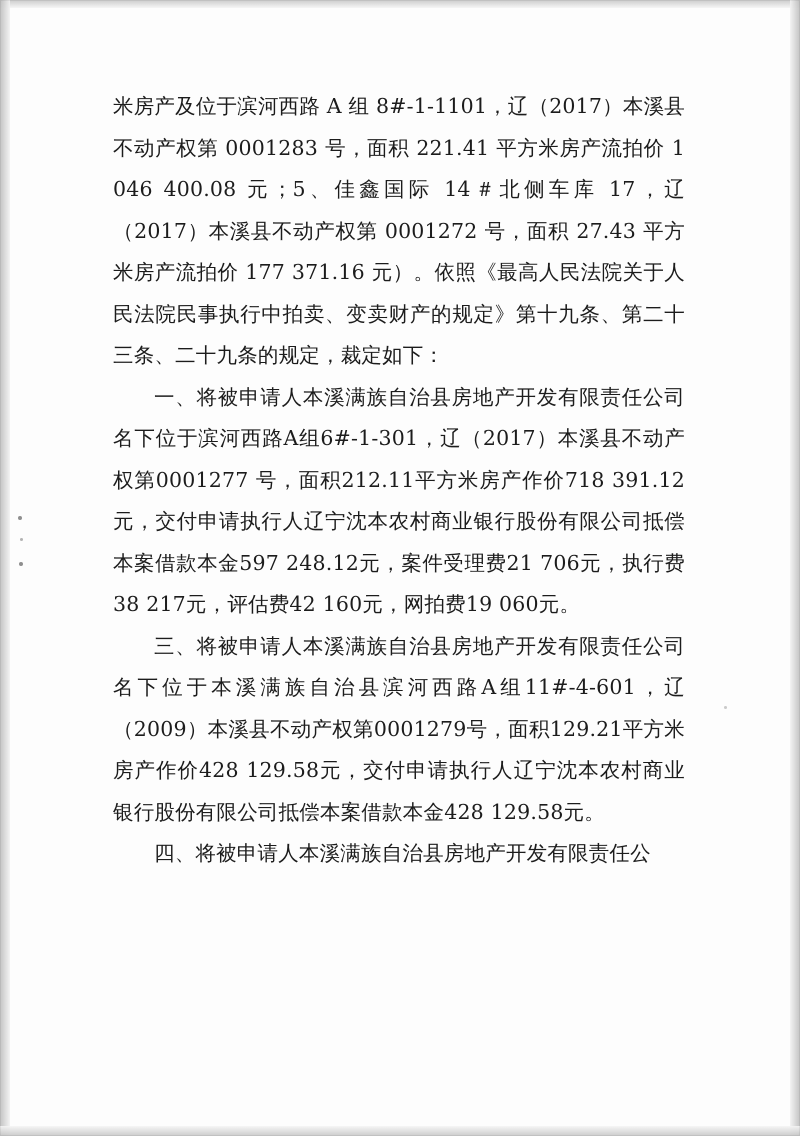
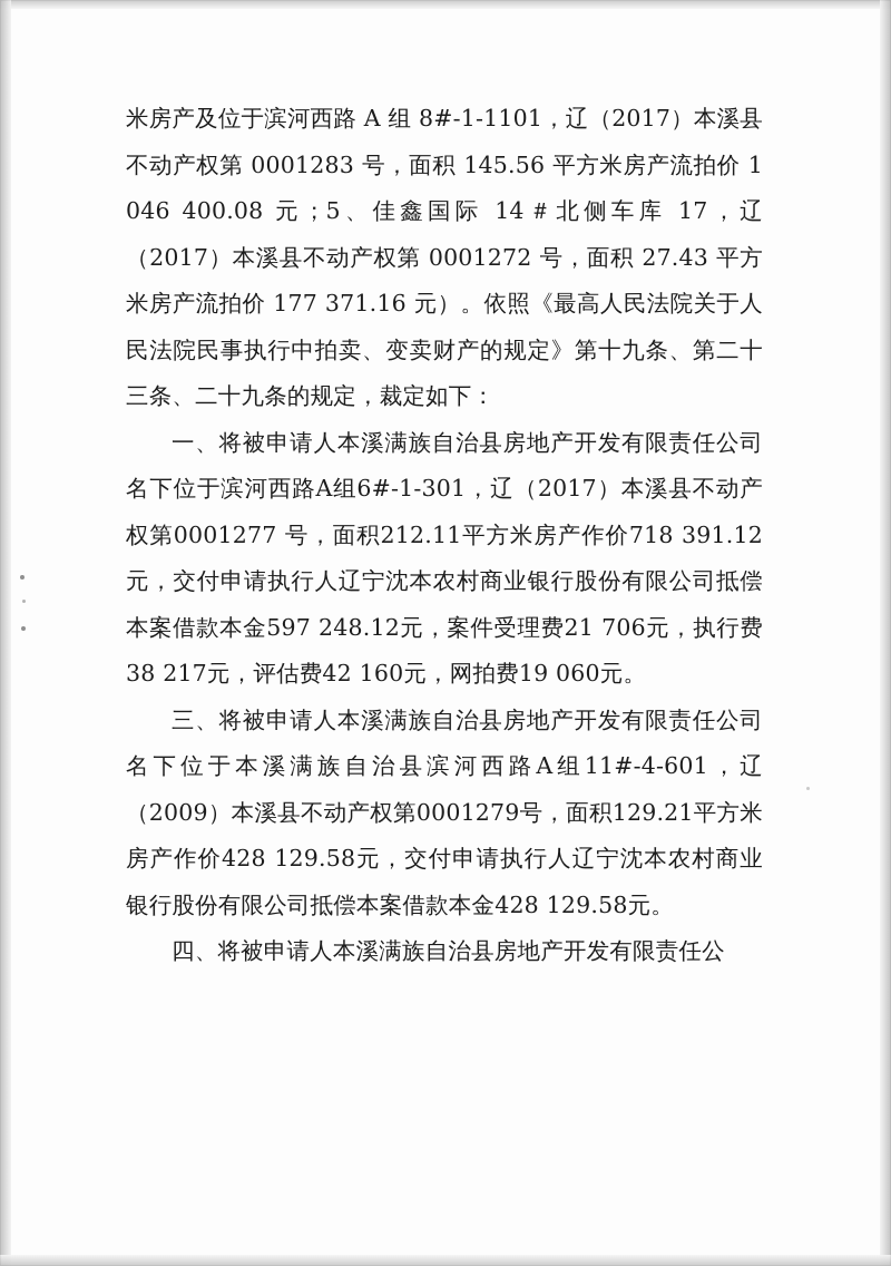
- 米房产及位于滨河西路 A 组 8#-1-1101，辽（2017）本溪县不动产权第 0001283 号，面积 221.41 平方米房产流拍价 1 046 400.08 元；5、佳鑫国际 14＃北侧车库 17，辽（2017）本溪县不动产权第 0001272 号，面积 27.43 平方米房产流拍价 177 371.16 元）。依照《最高人民法院关于人民法院民事执行中拍卖、变卖财产的规定》第十九条、第二十三条、二十九条的规定，裁定如下：
+ 米房产及位于滨河西路 A 组 8#-1-1101，辽（2017）本溪县不动产权第 0001283 号，面积 145.56 平方米房产流拍价 1 046 400.08 元；5、佳鑫国际 14＃北侧车库 17，辽（2017）本溪县不动产权第 0001272 号，面积 27.43 平方米房产流拍价 177 371.16 元）。依照《最高人民法院关于人民法院民事执行中拍卖、变卖财产的规定》第十九条、第二十三条、二十九条的规定，裁定如下：
  一、将被申请人本溪满族自治县房地产开发有限责任公司名下位于滨河西路A组6#-1-301，辽（2017）本溪县不动产权第0001277 号，面积212.11平方米房产作价718 391.12元，交付申请执行人辽宁沈本农村商业银行股份有限公司抵偿本案借款本金597 248.12元，案件受理费21 706元，执行费38 217元，评估费42 160元，网拍费19 060元。
  三、将被申请人本溪满族自治县房地产开发有限责任公司名下位于本溪满族自治县滨河西路A组11#-4-601，辽（2009）本溪县不动产权第0001279号，面积129.21平方米房产作价428 129.58元，交付申请执行人辽宁沈本农村商业银行股份有限公司抵偿本案借款本金428 129.58元。
  四、将被申请人本溪满族自治县房地产开发有限责任公
